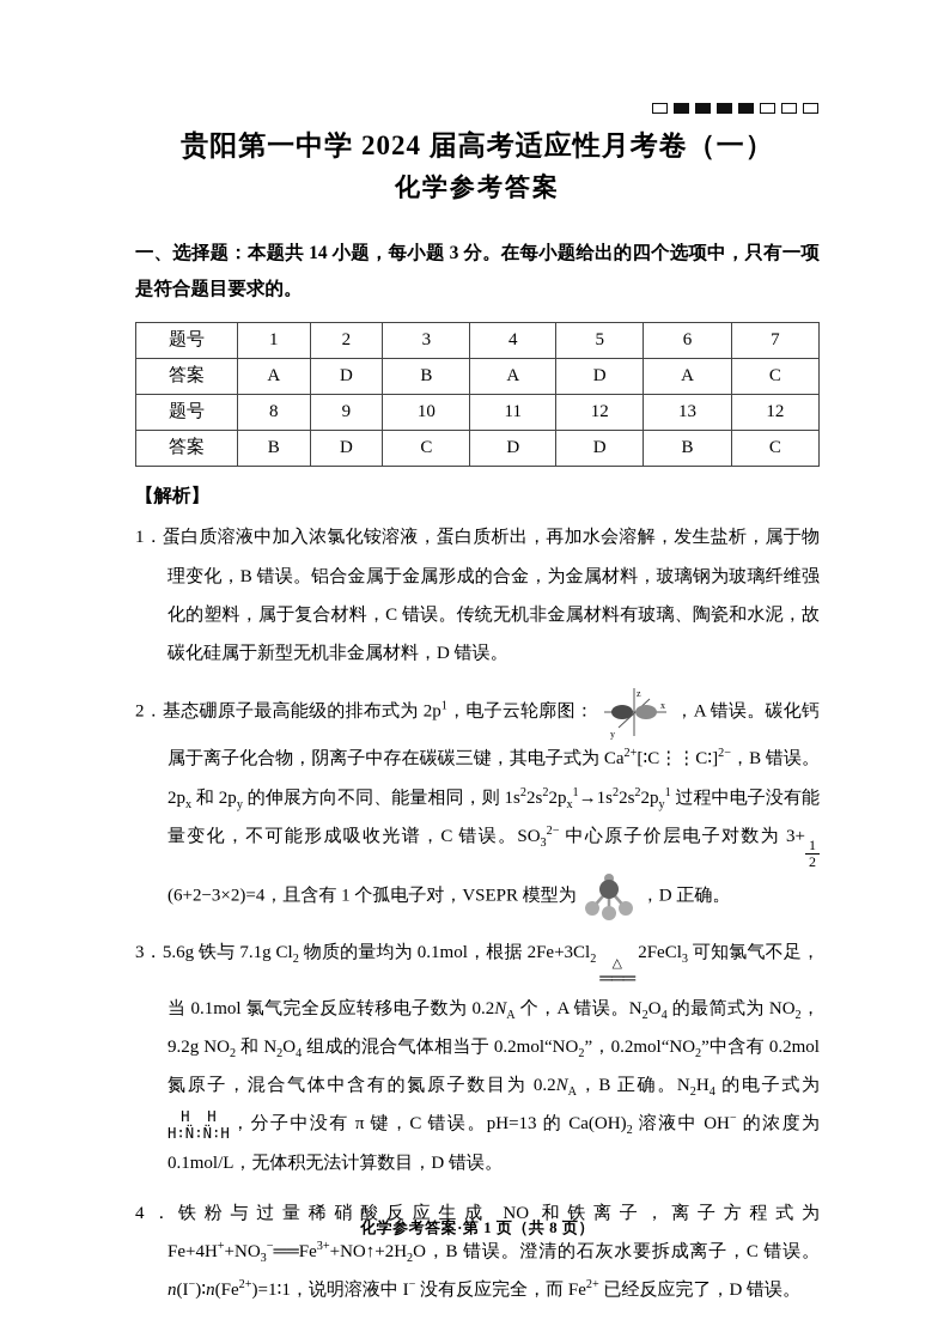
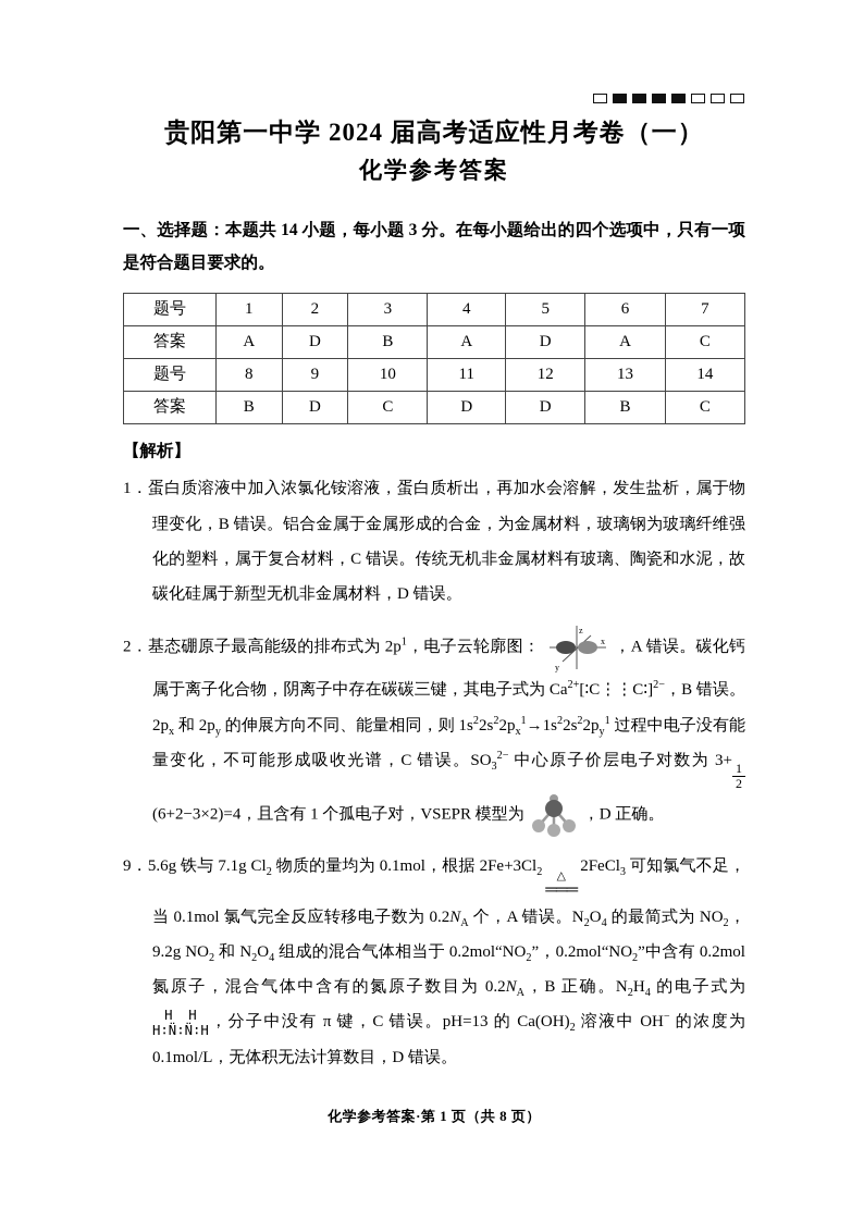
  贵阳第一中学 2024 届高考适应性月考卷（一）
  化学参考答案
  一、选择题：本题共 14 小题，每小题 3 分。在每小题给出的四个选项中，只有一项是符合题目要求的。
  题号	1	2	3	4	5	6	7
  答案	A	D	B	A	D	A	C
- 题号	8	9	10	11	12	13	12
+ 题号	8	9	10	11	12	13	14
  答案	B	D	C	D	D	B	C
  【解析】
  1．蛋白质溶液中加入浓氯化铵溶液，蛋白质析出，再加水会溶解，发生盐析，属于物理变化，B 错误。铝合金属于金属形成的合金，为金属材料，玻璃钢为玻璃纤维强化的塑料，属于复合材料，C 错误。传统无机非金属材料有玻璃、陶瓷和水泥，故碳化硅属于新型无机非金属材料，D 错误。
  2．基态硼原子最高能级的排布式为 2p1，电子云轮廓图：
  z
  x
  y
  ，A 错误。碳化钙属于离子化合物，阴离子中存在碳碳三键，其电子式为 Ca2+[∶C⋮⋮C∶]2−，B 错误。2px 和 2py 的伸展方向不同、能量相同，则 1s22s22px1→1s22s22py1 过程中电子没有能量变化，不可能形成吸收光谱，C 错误。SO32− 中心原子价层电子对数为 3+
  1
  2
  (6+2−3×2)=4，且含有 1 个孤电子对，VSEPR 模型为 ，D 正确。
- 3．5.6g 铁与 7.1g Cl2 物质的量均为 0.1mol，根据 2Fe+3Cl2
+ 9．5.6g 铁与 7.1g Cl2 物质的量均为 0.1mol，根据 2Fe+3Cl2
  △
  ═══
  2FeCl3 可知氯气不足，当 0.1mol 氯气完全反应转移电子数为 0.2NA 个，A 错误。N2O4 的最简式为 NO2，9.2g NO2 和 N2O4 组成的混合气体相当于 0.2mol“NO2”，0.2mol“NO2”中含有 0.2mol 氮原子，混合气体中含有的氮原子数目为 0.2NA，B 正确。N2H4 的电子式为
  H H
  H∶N̈∶N̈∶H
  ，分子中没有 π 键，C 错误。pH=13 的 Ca(OH)2 溶液中 OH− 的浓度为 0.1mol/L，无体积无法计算数目，D 错误。
- 4．铁粉与过量稀硝酸反应生成 NO 和铁离子，离子方程式为 Fe+4H++NO3−══Fe3++NO↑+2H2O，B 错误。澄清的石灰水要拆成离子，C 错误。n(I−)∶n(Fe2+)=1∶1，说明溶液中 I− 没有反应完全，而 Fe2+ 已经反应完了，D 错误。
  化学参考答案·第 1 页（共 8 页）
